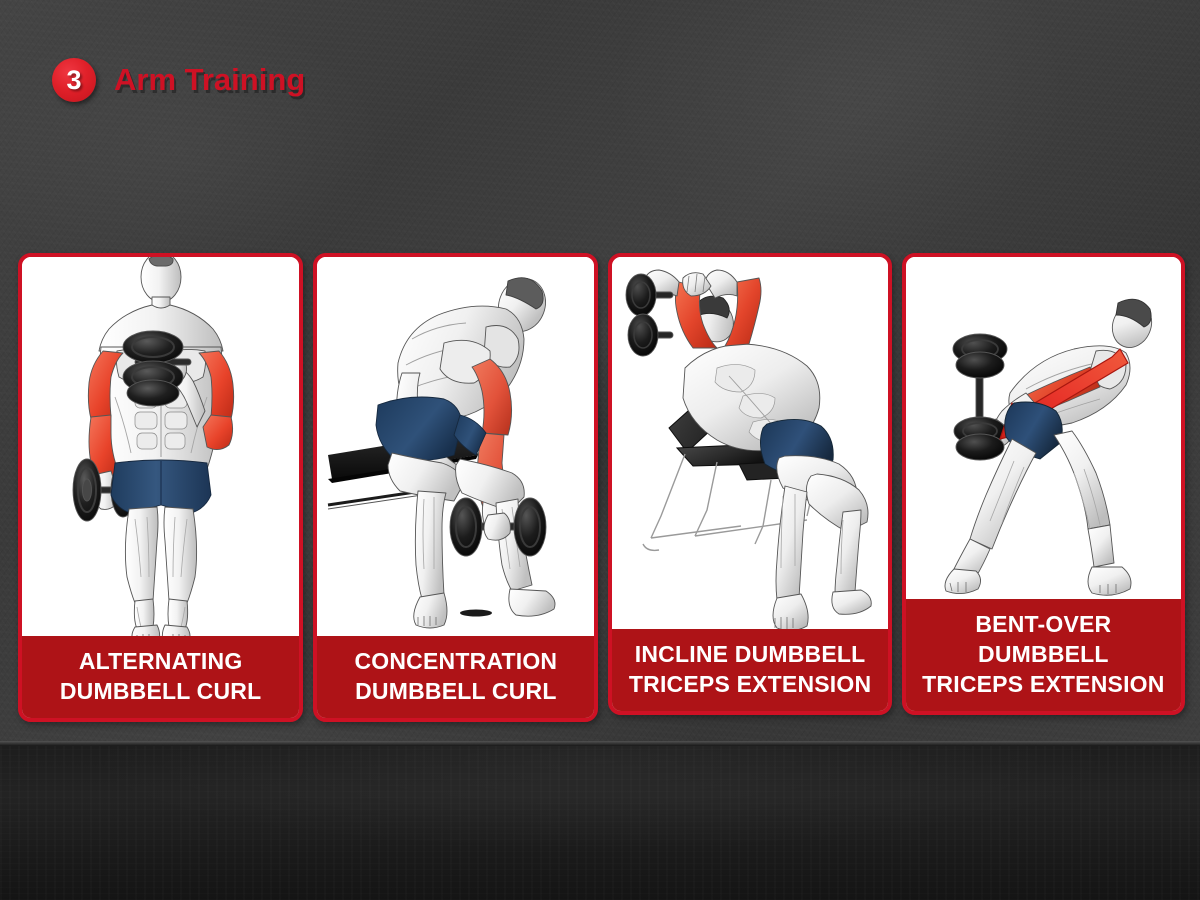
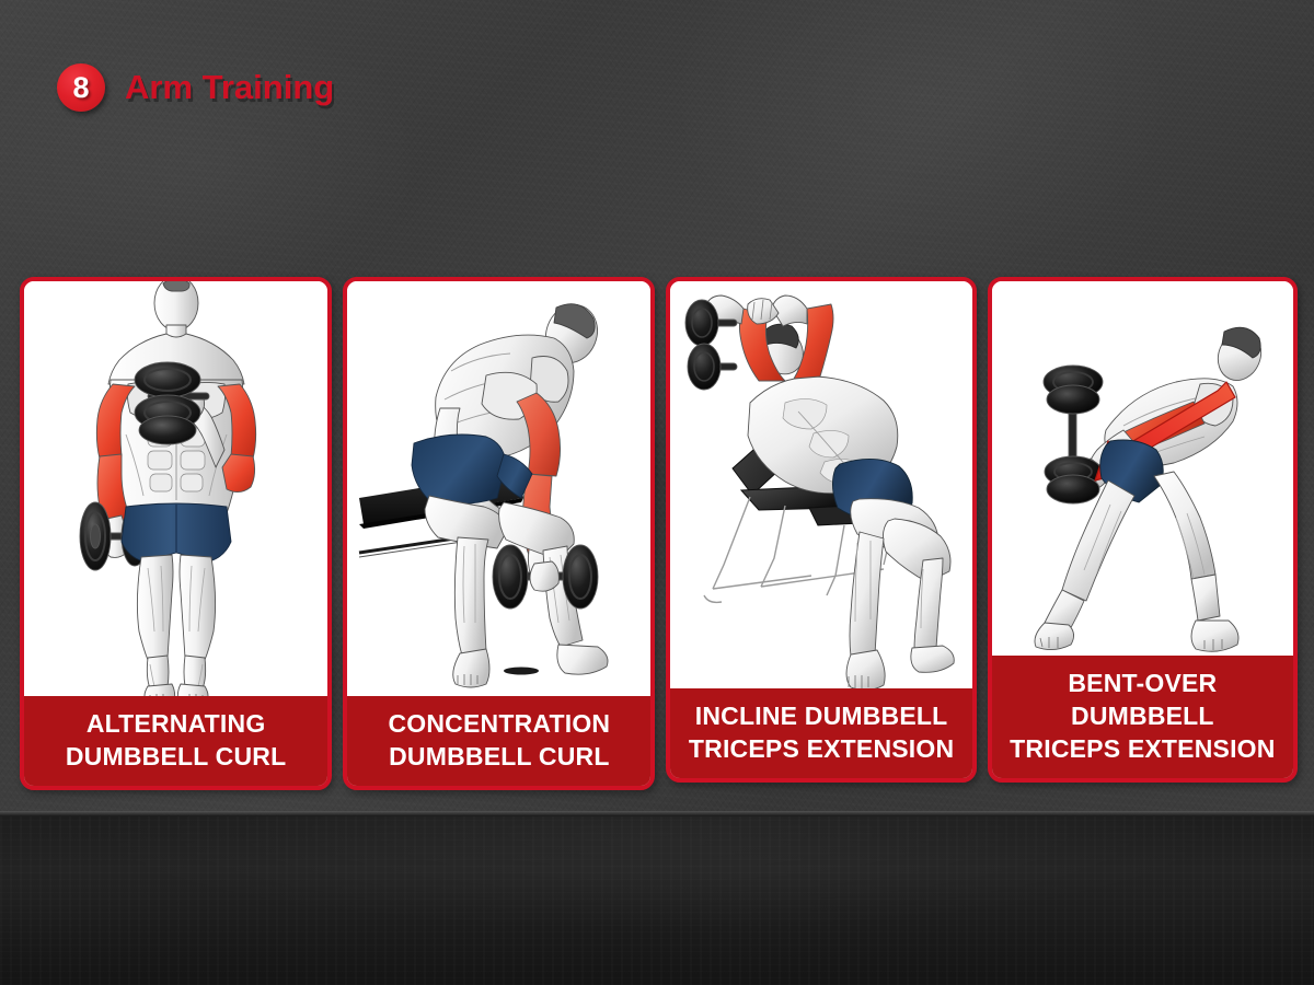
- 3
+ 8
  Arm Training
  ALTERNATING
  DUMBBELL CURL
  CONCENTRATION
  DUMBBELL CURL
  INCLINE DUMBBELL
  TRICEPS EXTENSION
  BENT-OVER DUMBBELL
  TRICEPS EXTENSION
